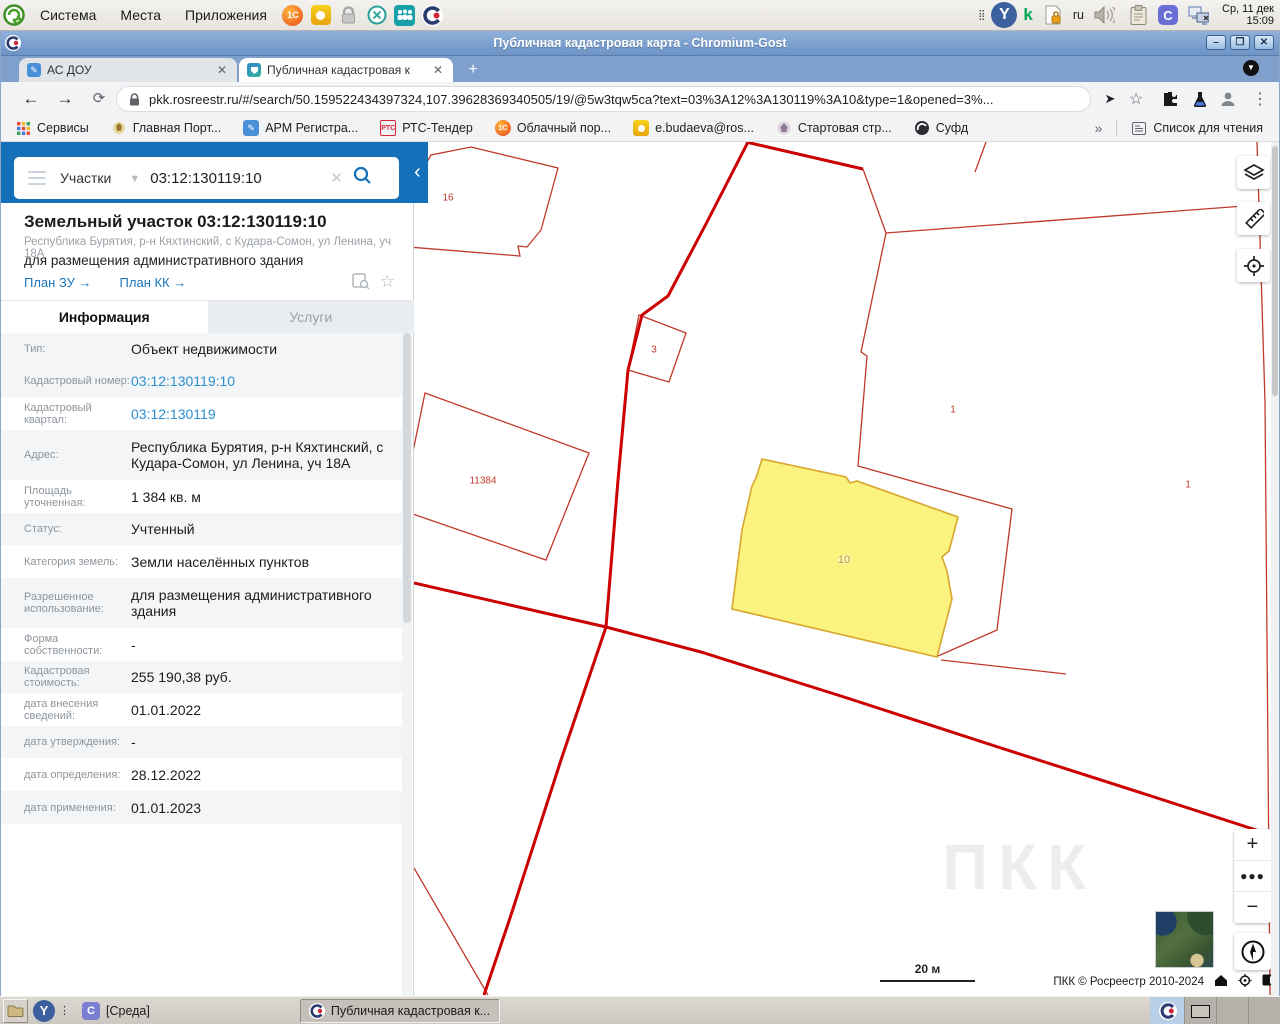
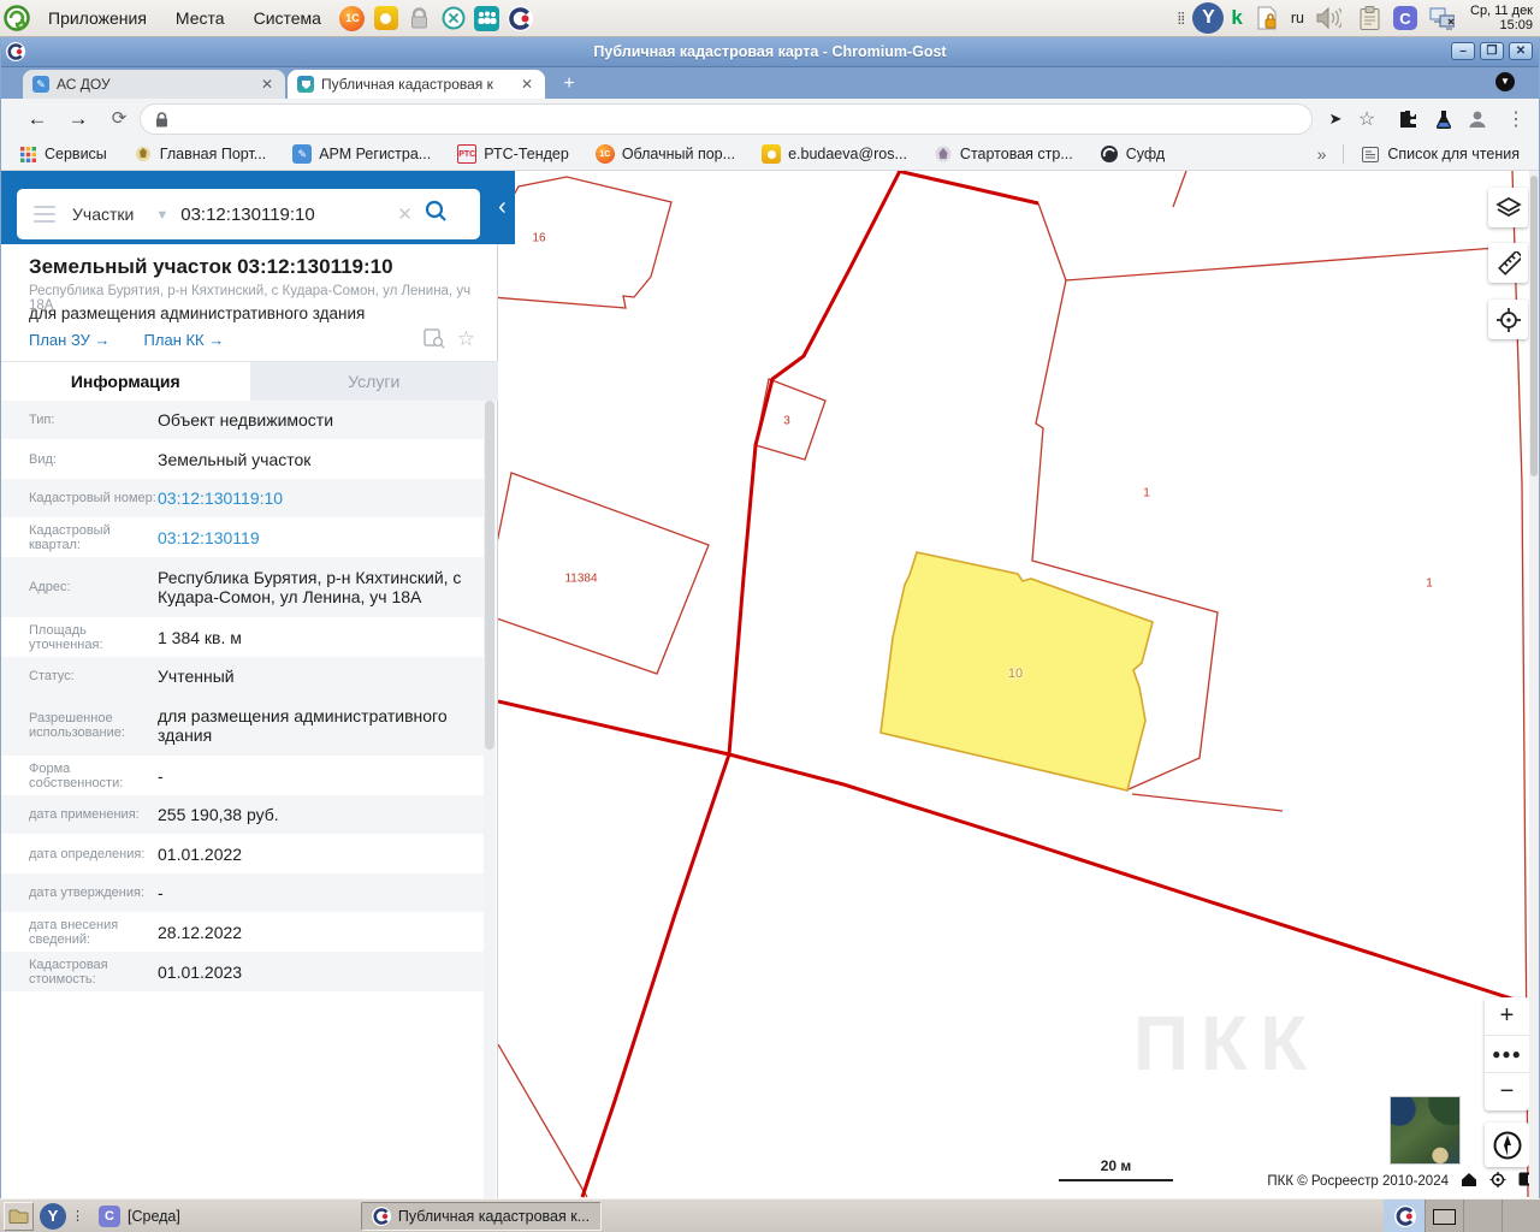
- Система
+ Приложения
  Места
- Приложения
+ Система
  1С
  ⣿
  Y
  k
  ru
  C
  Ср, 11 дек
  15:09
  Публичная кадастровая карта - Chromium-Gost
  –
  ❐
  ✕
  ✎
  АС ДОУ
  ✕
  Публичная кадастровая к
  ✕
  +
  ▼
  ←
  →
  ⟳
- pkk.rosreestr.ru/#/search/50.159522434397324,107.39628369340505/19/@5w3tqw5ca?text=03%3A12%3A130119%3A10&type=1&opened=3%...
  ➤
  ☆
  ⋮
  Сервисы
  Главная Порт...
  ✎
  АРМ Регистра...
  РТС-Тендер
  Облачный пор...
  e.budaeva@ros...
  Стартовая стр...
  Суфд
  »
  Список для чтения
  Участки
  ▼
  03:12:130119:10
  ✕
  ‹
  Земельный участок 03:12:130119:10
  Республика Бурятия, р-н Кяхтинский, с Кудара-Сомон, ул Ленина, уч 18А
  для размещения административного здания
  План ЗУ →
  План КК →
  ☆
  Информация
  Услуги
  Тип:
  Объект недвижимости
+ Вид:
+ Земельный участок
  Кадастровый номер:
  03:12:130119:10
  Кадастровый квартал:
  03:12:130119
  Адрес:
  Республика Бурятия, р-н Кяхтинский, с Кудара-Сомон, ул Ленина, уч 18А
  Площадь уточненная:
  1 384 кв. м
  Статус:
  Учтенный
- Категория земель:
- Земли населённых пунктов
  Разрешенное использование:
  для размещения административного здания
  Форма собственности:
  -
- Кадастровая стоимость:
+ дата применения:
  255 190,38 руб.
- дата внесения сведений:
+ дата определения:
  01.01.2022
  дата утверждения:
  -
- дата определения:
+ дата внесения сведений:
  28.12.2022
- дата применения:
+ Кадастровая стоимость:
  01.01.2023
  16
  3
  11384
  1
  1
  10
  +
  ●●●
  −
  20 м
  ПКК © Росреестр 2010-2024
  Y
  ⋮
  C
  [Среда]
  Публичная кадастровая к...
